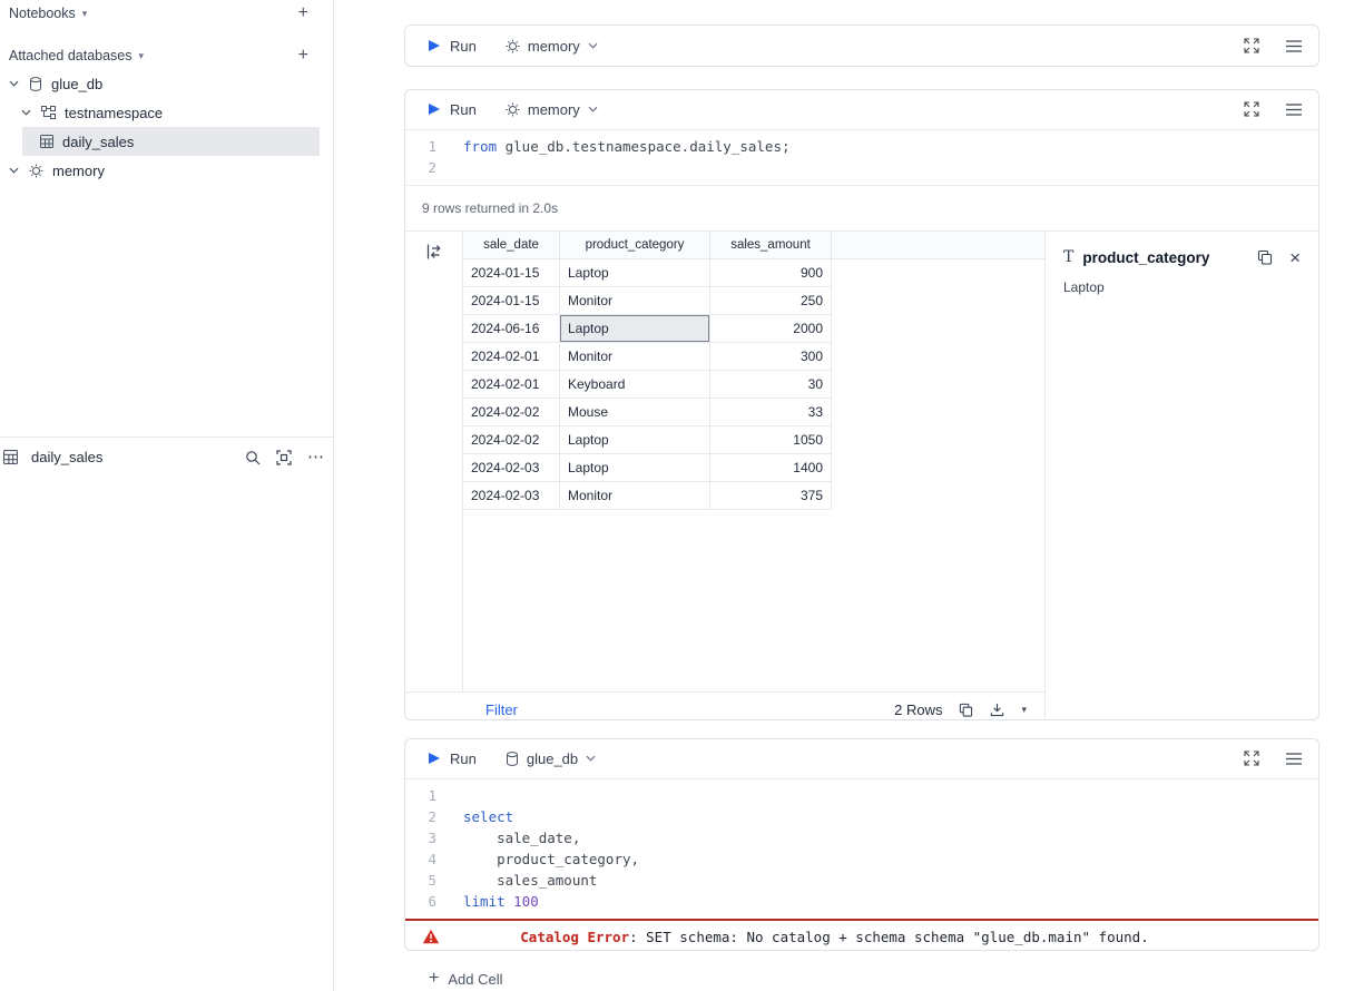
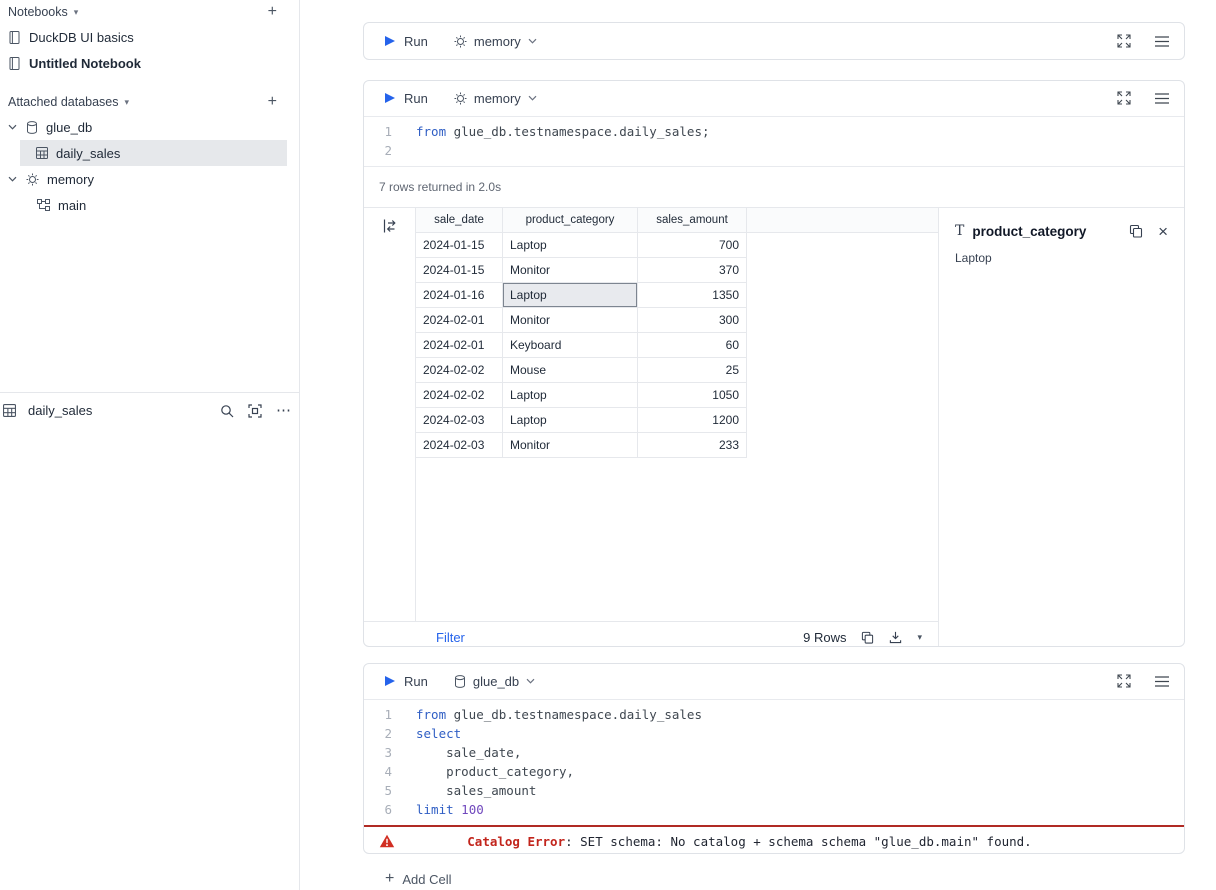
  Notebooks
  ▾
  +
+ DuckDB UI basics
+ Untitled Notebook
  Attached databases
  ▾
  +
  glue_db
- testnamespace
  daily_sales
  memory
+ main
  daily_sales
  ⋯
  Run
  memory
  Run
  memory
  1
  from glue_db.testnamespace.daily_sales;
  2
- 9 rows returned in 2.0s
+ 7 rows returned in 2.0s
  sale_date
  product_category
  sales_amount
  2024-01-15
  Laptop
- 900
+ 700
  2024-01-15
  Monitor
- 250
+ 370
- 2024-06-16
+ 2024-01-16
  Laptop
- 2000
+ 1350
  2024-02-01
  Monitor
  300
  2024-02-01
  Keyboard
- 30
+ 60
  2024-02-02
  Mouse
- 33
+ 25
  2024-02-02
  Laptop
  1050
  2024-02-03
  Laptop
- 1400
+ 1200
  2024-02-03
  Monitor
- 375
+ 233
  Filter
- 2 Rows
+ 9 Rows
  ▾
  T
  product_category
  ×
  Laptop
  Run
  glue_db
  1
+ from glue_db.testnamespace.daily_sales
  2
  select
  3
  sale_date,
  4
  product_category,
  5
  sales_amount
  6
  limit 100
  Catalog Error: SET schema: No catalog + schema schema "glue_db.main" found.
  +
  Add Cell
